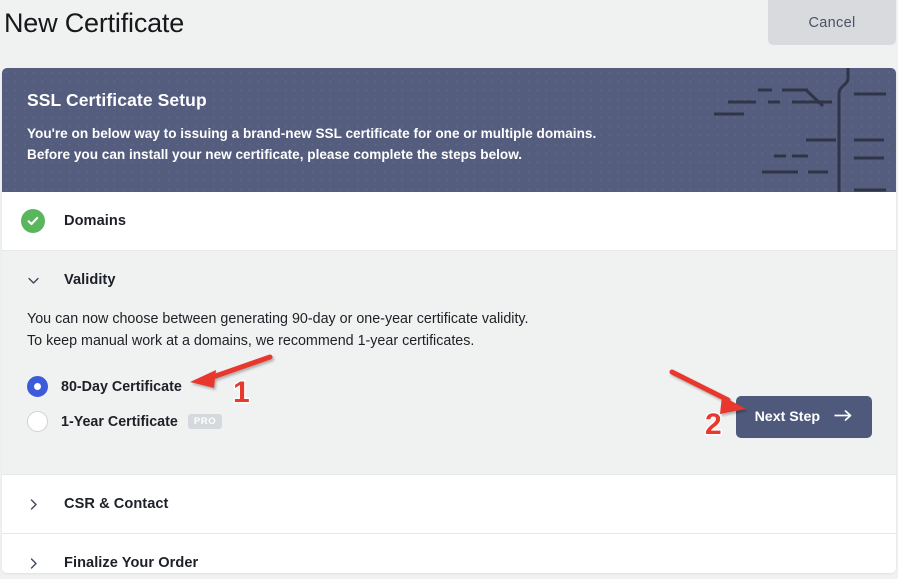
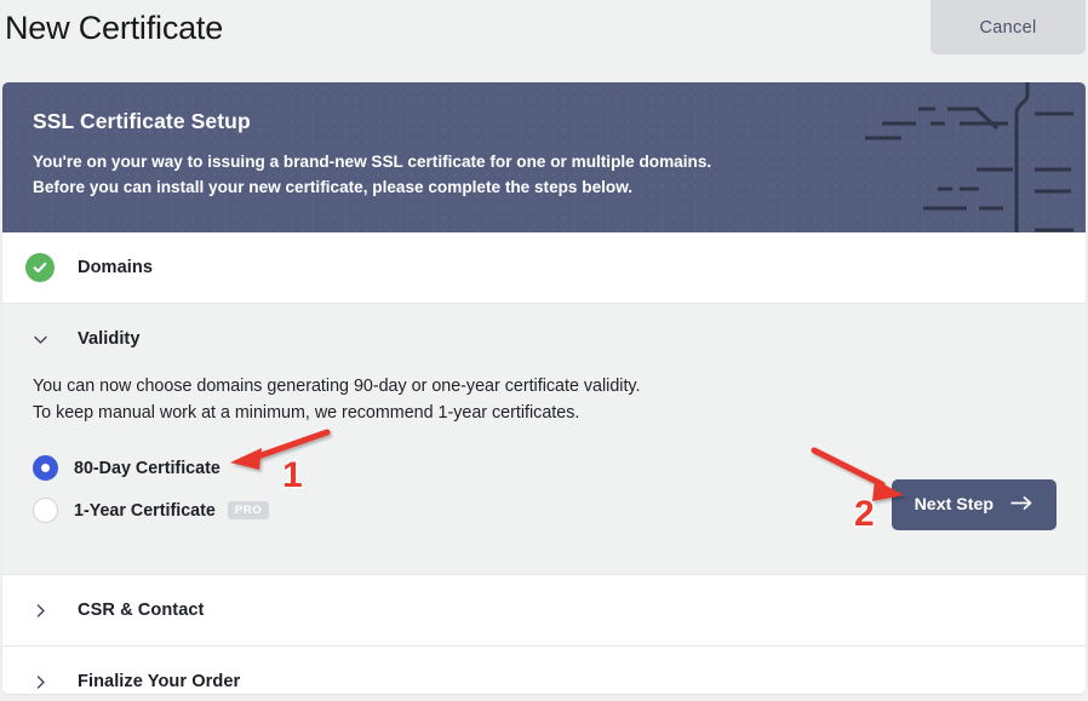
  New Certificate
  Cancel
  SSL Certificate Setup
- You're on below way to issuing a brand-new SSL certificate for one or multiple domains.
+ You're on your way to issuing a brand-new SSL certificate for one or multiple domains.
  Before you can install your new certificate, please complete the steps below.
  Domains
  Validity
- You can now choose between generating 90-day or one-year certificate validity.
+ You can now choose domains generating 90-day or one-year certificate validity.
- To keep manual work at a domains, we recommend 1-year certificates.
+ To keep manual work at a minimum, we recommend 1-year certificates.
  80-Day Certificate
  1-Year Certificate
  PRO
  Next Step
  CSR & Contact
  Finalize Your Order
  1
  2
